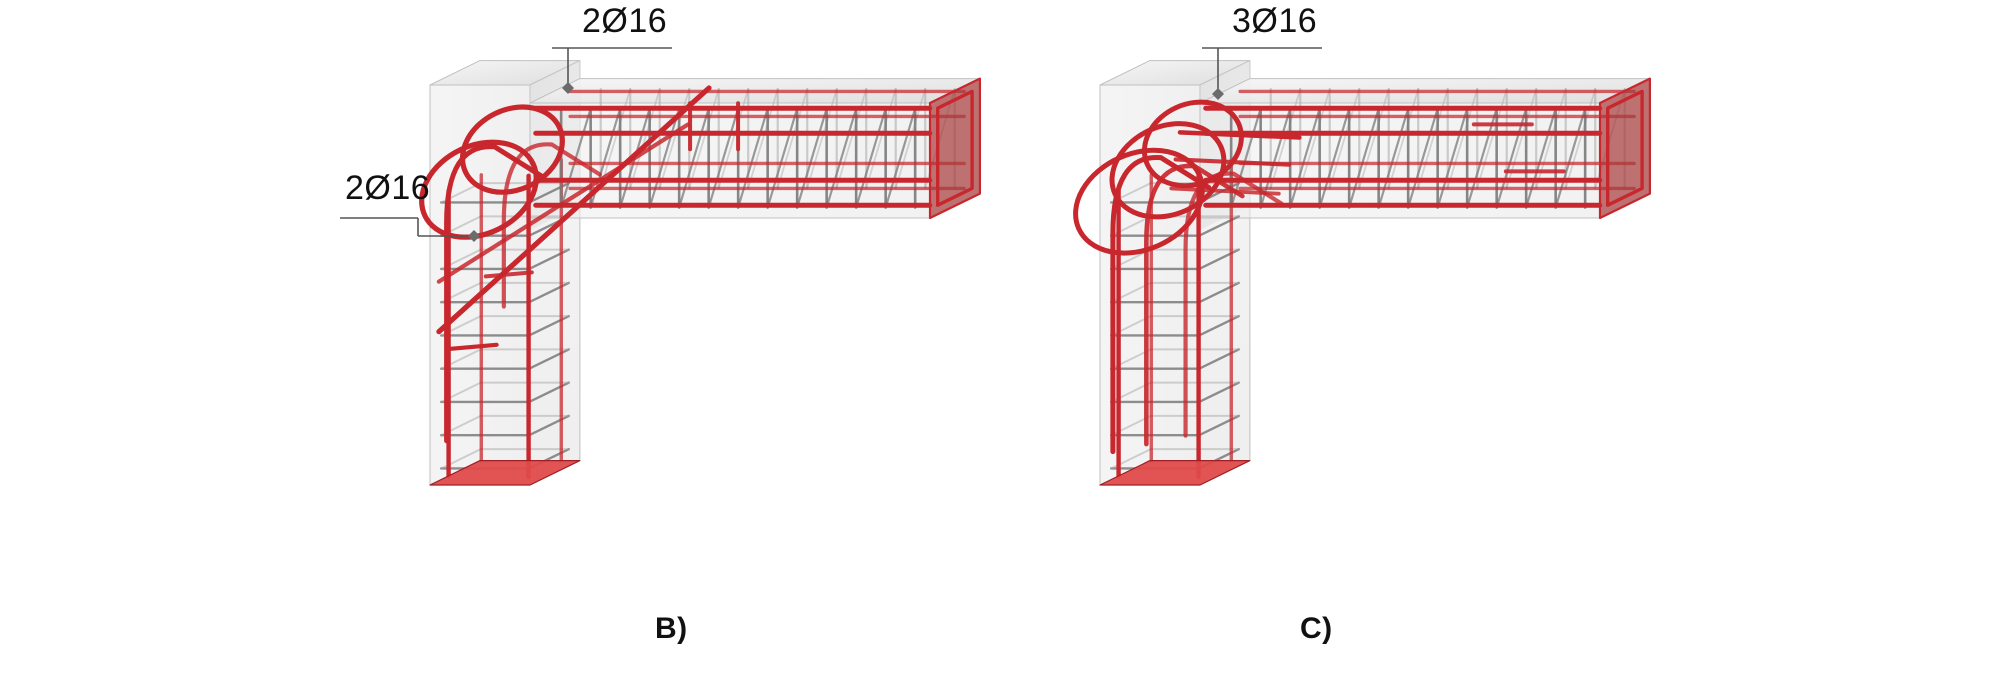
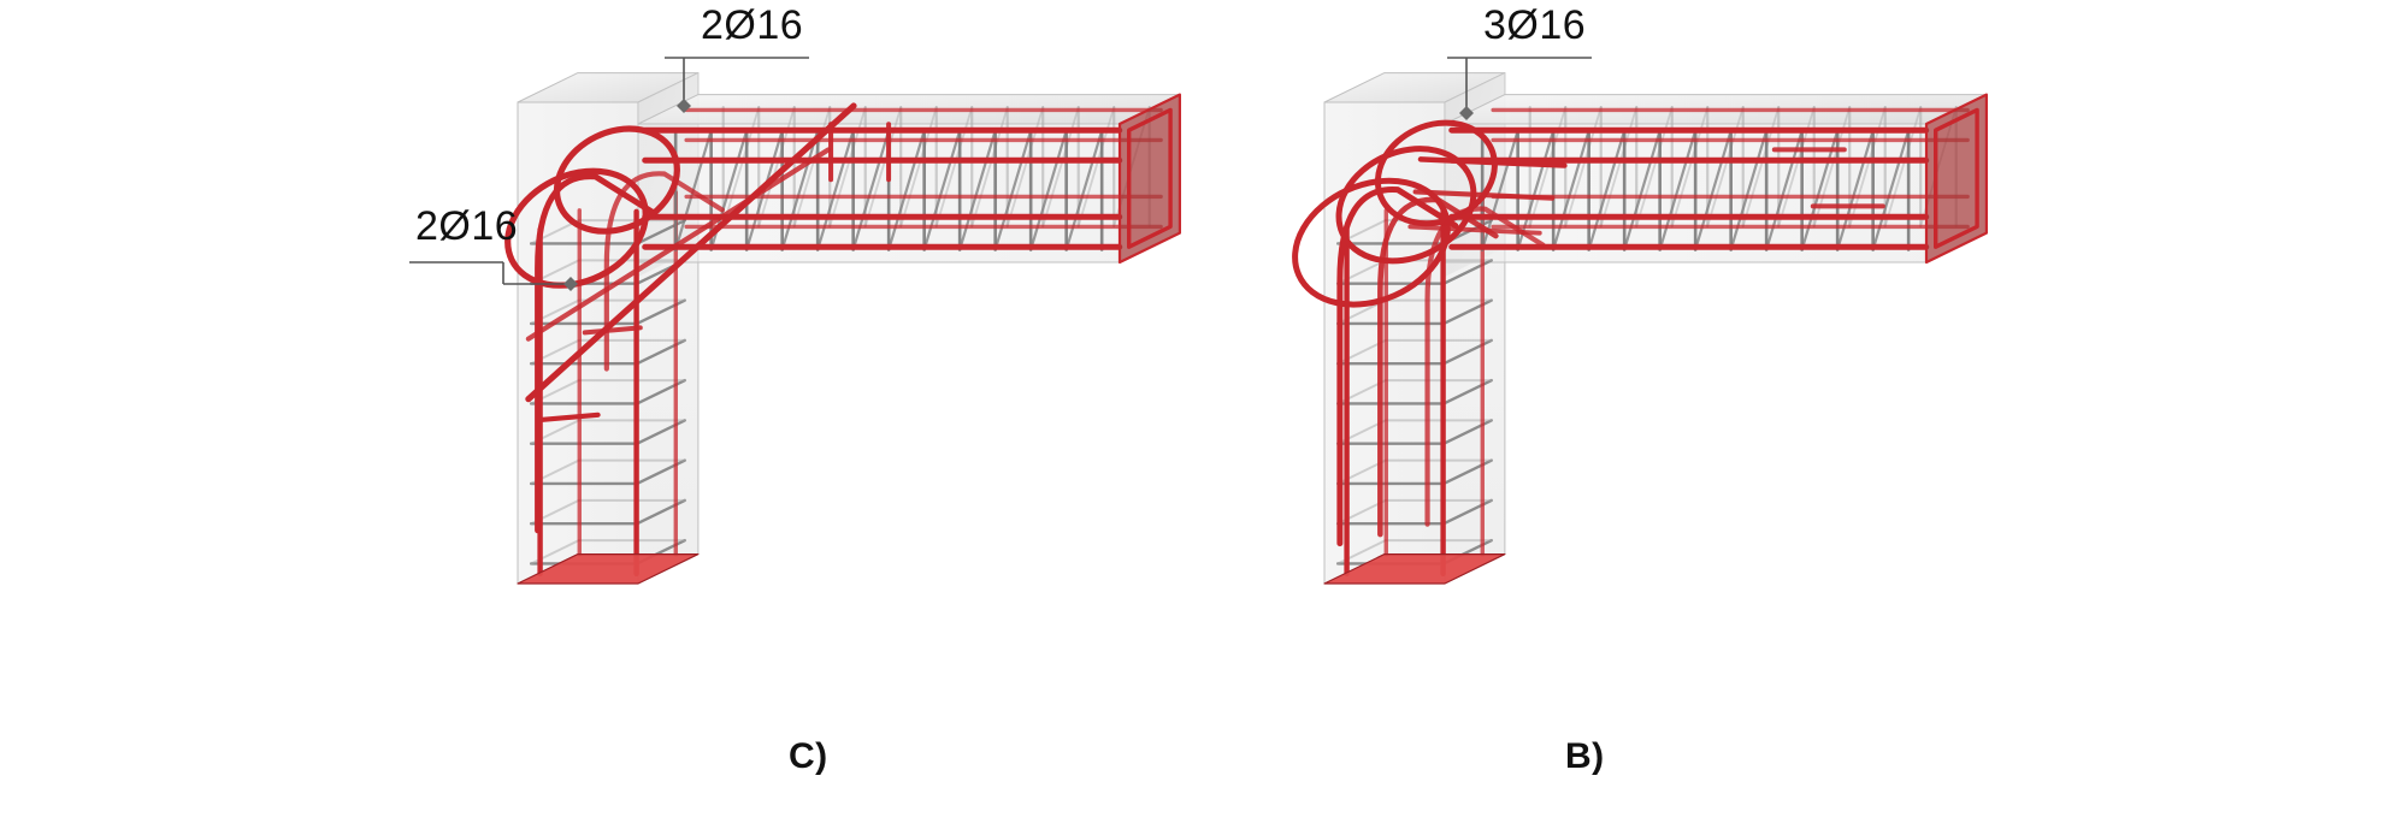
  2Ø16
  2Ø16
- B)
+ C)
  3Ø16
- C)
+ B)
